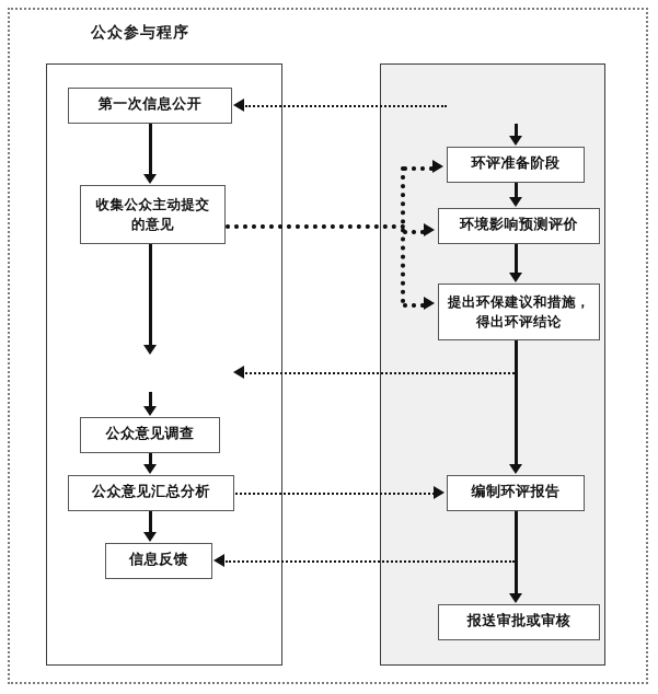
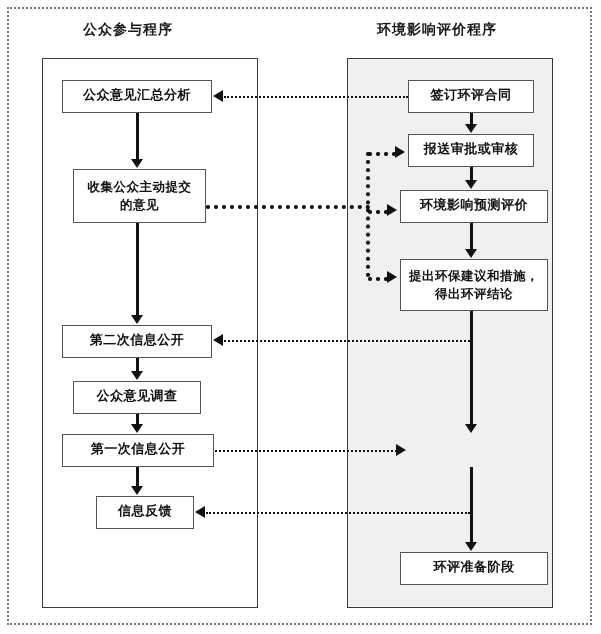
  公众参与程序
+ 环境影响评价程序
- 第一次信息公开
+ 公众意见汇总分析
  收集公众主动提交的意见
+ 第二次信息公开
  公众意见调查
- 公众意见汇总分析
+ 第一次信息公开
  信息反馈
+ 签订环评合同
- 环评准备阶段
+ 报送审批或审核
  环境影响预测评价
  提出环保建议和措施，得出环评结论
- 编制环评报告
- 报送审批或审核
+ 环评准备阶段
